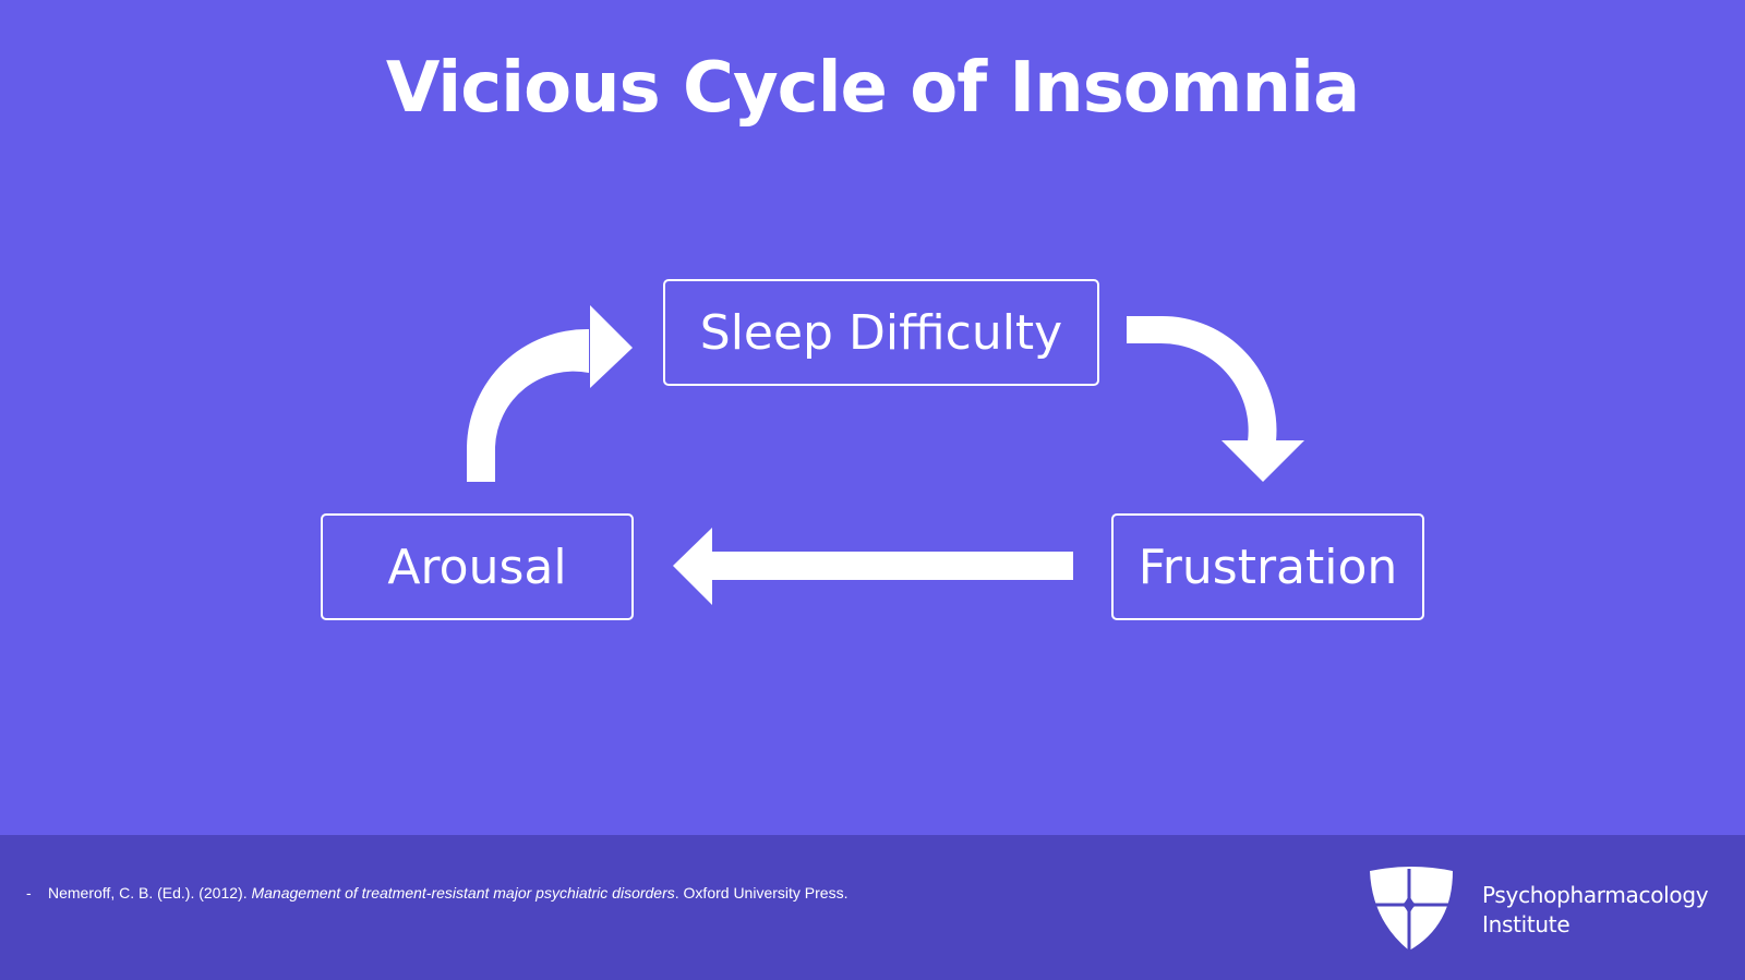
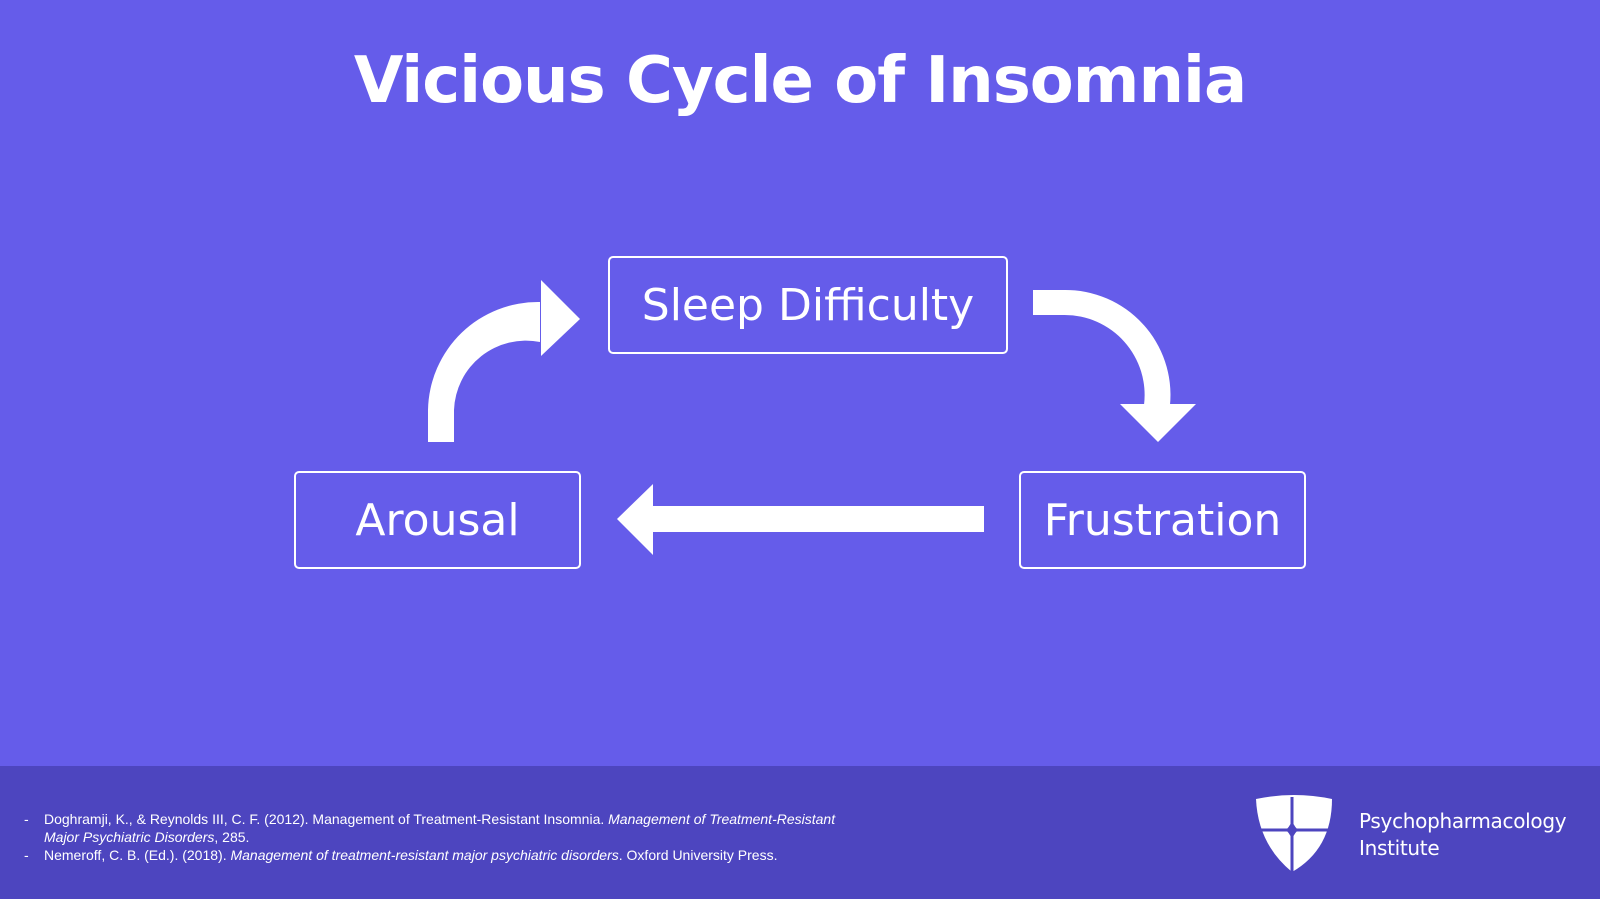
  Vicious Cycle of Insomnia
  Sleep Difficulty
  Frustration
  Arousal
+ Doghramji, K., & Reynolds III, C. F. (2012). Management of Treatment-Resistant Insomnia. Management of Treatment-Resistant Major Psychiatric Disorders, 285.
- Nemeroff, C. B. (Ed.). (2012). Management of treatment-resistant major psychiatric disorders. Oxford University Press.
+ Nemeroff, C. B. (Ed.). (2018). Management of treatment-resistant major psychiatric disorders. Oxford University Press.
  Psychopharmacology
  Institute
